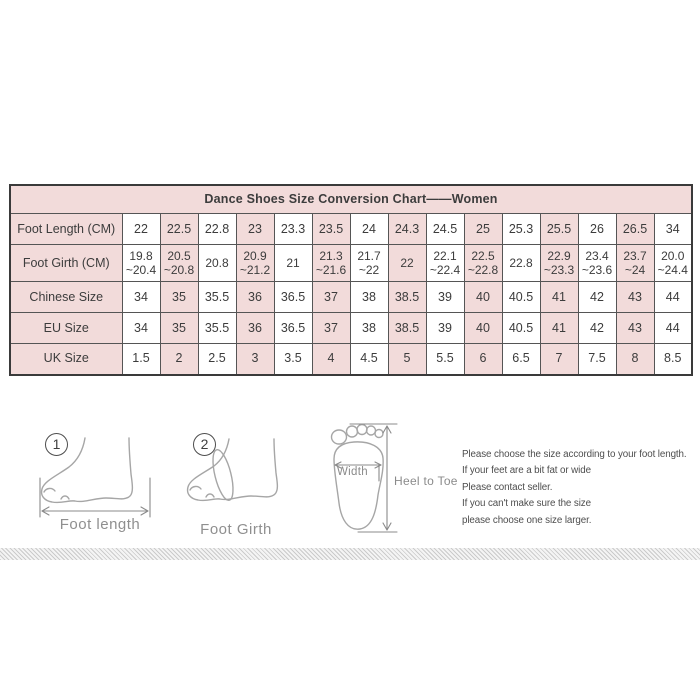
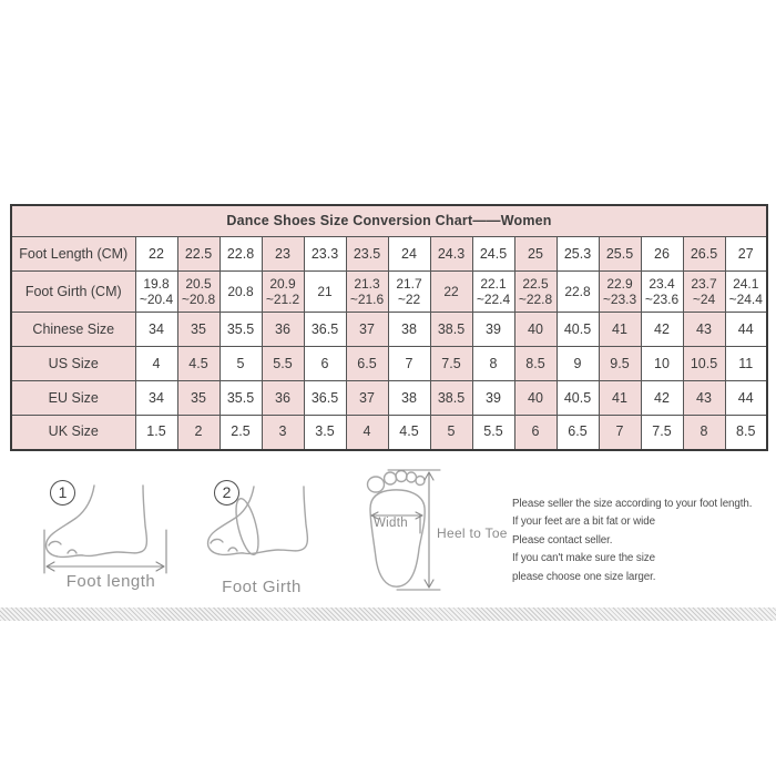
  Dance Shoes Size Conversion Chart——Women
- Foot Length (CM)	22	22.5	22.8	23	23.3	23.5	24	24.3	24.5	25	25.3	25.5	26	26.5	34
+ Foot Length (CM)	22	22.5	22.8	23	23.3	23.5	24	24.3	24.5	25	25.3	25.5	26	26.5	27
- Foot Girth (CM)	19.8 ~20.4	20.5 ~20.8	20.8	20.9 ~21.2	21	21.3 ~21.6	21.7 ~22	22	22.1 ~22.4	22.5 ~22.8	22.8	22.9 ~23.3	23.4 ~23.6	23.7 ~24	20.0 ~24.4
+ Foot Girth (CM)	19.8 ~20.4	20.5 ~20.8	20.8	20.9 ~21.2	21	21.3 ~21.6	21.7 ~22	22	22.1 ~22.4	22.5 ~22.8	22.8	22.9 ~23.3	23.4 ~23.6	23.7 ~24	24.1 ~24.4
  Chinese Size	34	35	35.5	36	36.5	37	38	38.5	39	40	40.5	41	42	43	44
+ US Size	4	4.5	5	5.5	6	6.5	7	7.5	8	8.5	9	9.5	10	10.5	11
  EU Size	34	35	35.5	36	36.5	37	38	38.5	39	40	40.5	41	42	43	44
  UK Size	1.5	2	2.5	3	3.5	4	4.5	5	5.5	6	6.5	7	7.5	8	8.5
  1
  Foot length
  2
  Foot Girth
  Width
  Heel to Toe
- Please choose the size according to your foot length.
+ Please seller the size according to your foot length.
  If your feet are a bit fat or wide
  Please contact seller.
  If you can't make sure the size
  please choose one size larger.
